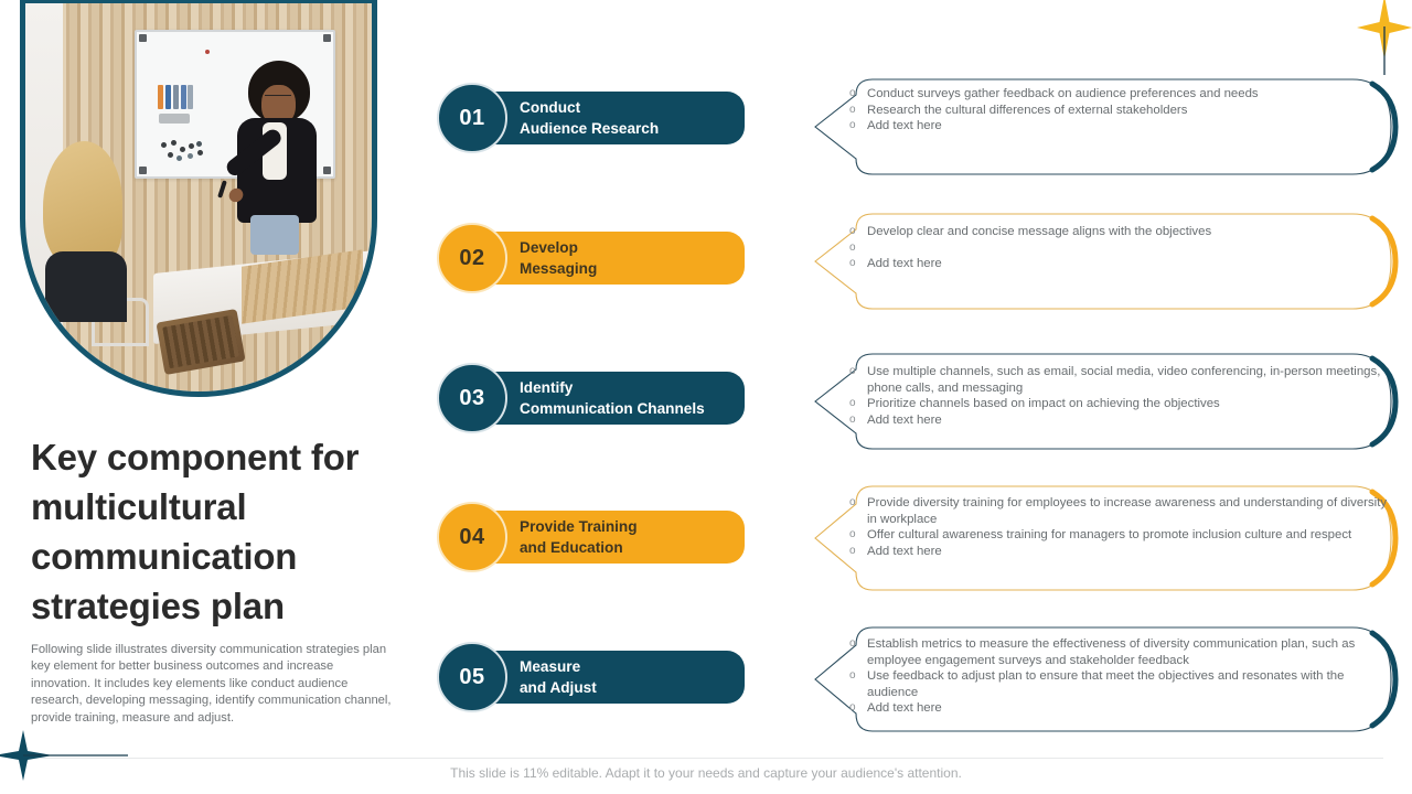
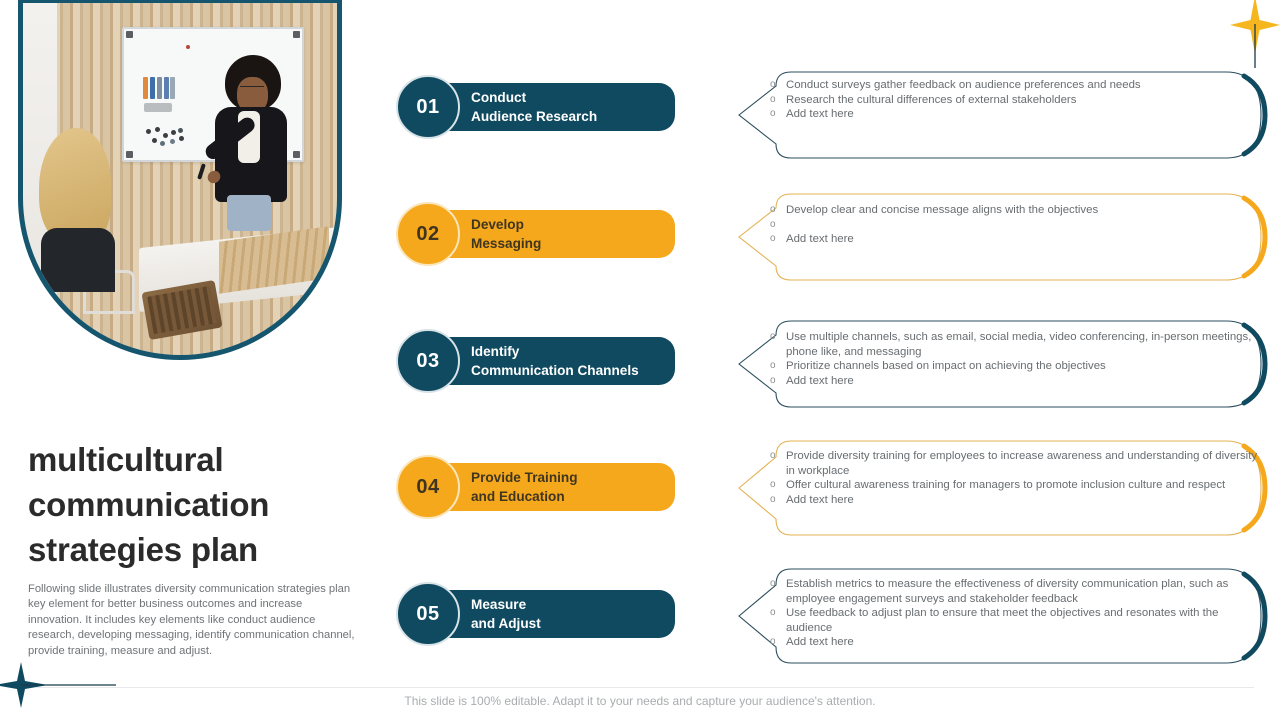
- Key component for
  multicultural
  communication
  strategies plan
  Following slide illustrates diversity communication strategies plan key element for better business outcomes and increase innovation. It includes key elements like conduct audience research, developing messaging, identify communication channel, provide training, measure and adjust.
  01
  Conduct
  Audience Research
  o
  Conduct surveys gather feedback on audience preferences and needs
  o
  Research the cultural differences of external stakeholders
  o
  Add text here
  02
  Develop
  Messaging
  o
  Develop clear and concise message aligns with the objectives
  o
  o
  Add text here
  03
  Identify
  Communication Channels
  o
- Use multiple channels, such as email, social media, video conferencing, in-person meetings, phone calls, and messaging
+ Use multiple channels, such as email, social media, video conferencing, in-person meetings, phone like, and messaging
  o
  Prioritize channels based on impact on achieving the objectives
  o
  Add text here
  04
  Provide Training
  and Education
  o
  Provide diversity training for employees to increase awareness and understanding of diversity in workplace
  o
  Offer cultural awareness training for managers to promote inclusion culture and respect
  o
  Add text here
  05
  Measure
  and Adjust
  o
  Establish metrics to measure the effectiveness of diversity communication plan, such as employee engagement surveys and stakeholder feedback
  o
  Use feedback to adjust plan to ensure that meet the objectives and resonates with the audience
  o
  Add text here
- This slide is 11% editable. Adapt it to your needs and capture your audience's attention.
+ This slide is 100% editable. Adapt it to your needs and capture your audience's attention.
